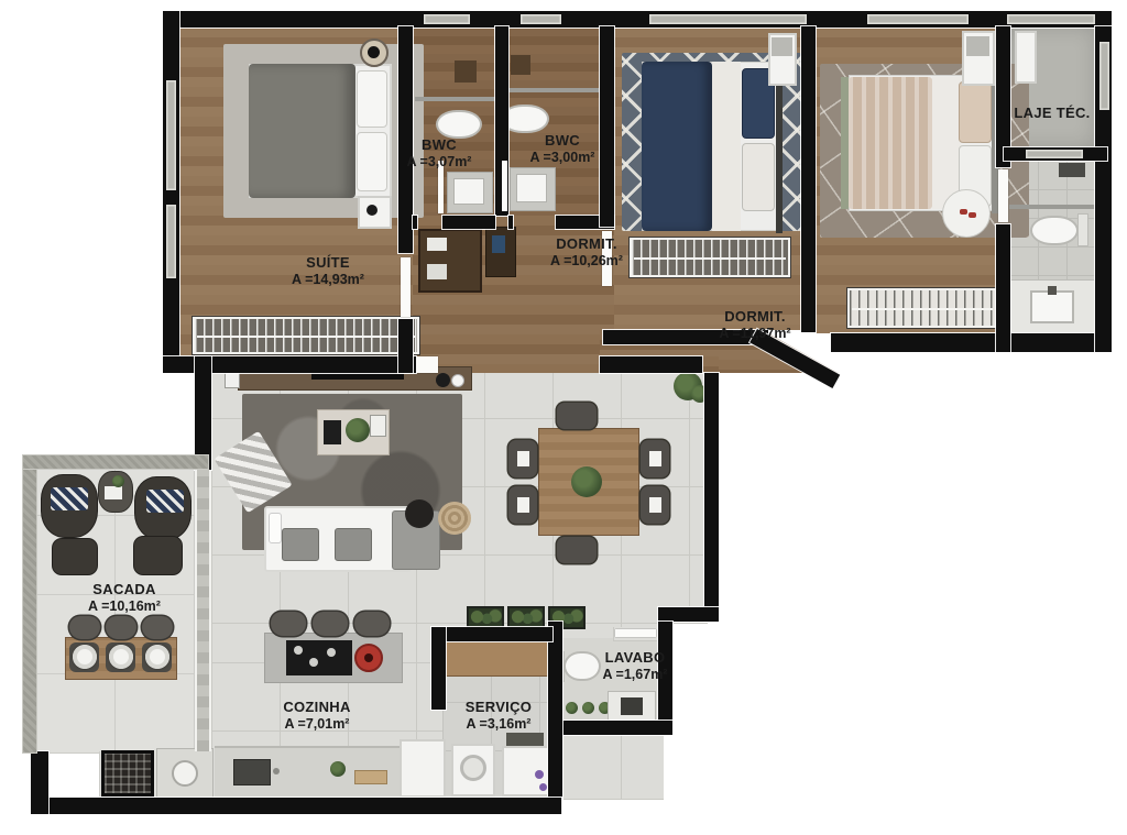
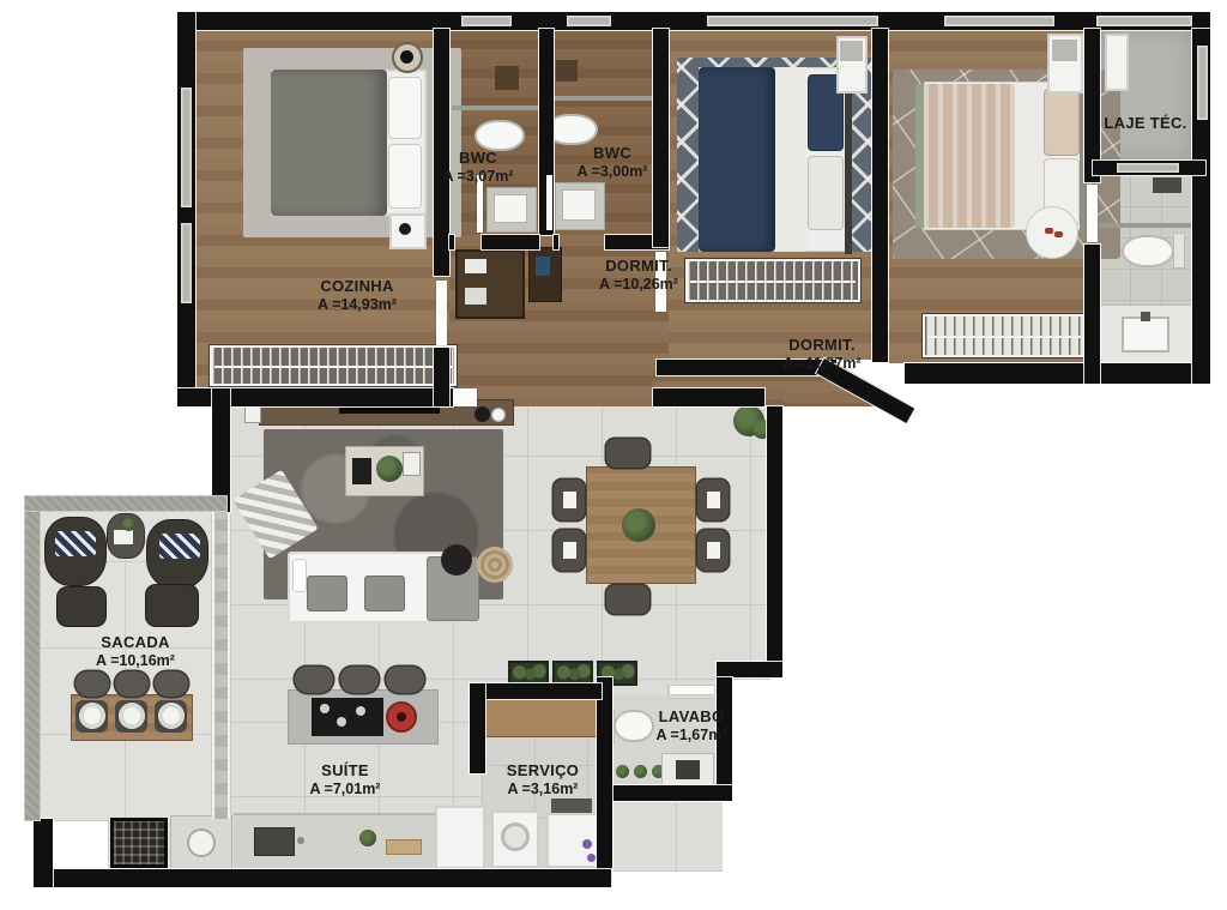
- SUÍTE
+ COZINHA
  A =14,93m²
  BWC
  A =3,07m²
  BWC
  A =3,00m²
  DORMIT.
  A =10,26m²
  DORMIT.
  A =11,97m²
  LAJE TÉC.
  SACADA
  A =10,16m²
- COZINHA
+ SUÍTE
  A =7,01m²
  SERVIÇO
  A =3,16m²
  LAVABO
  A =1,67m²
